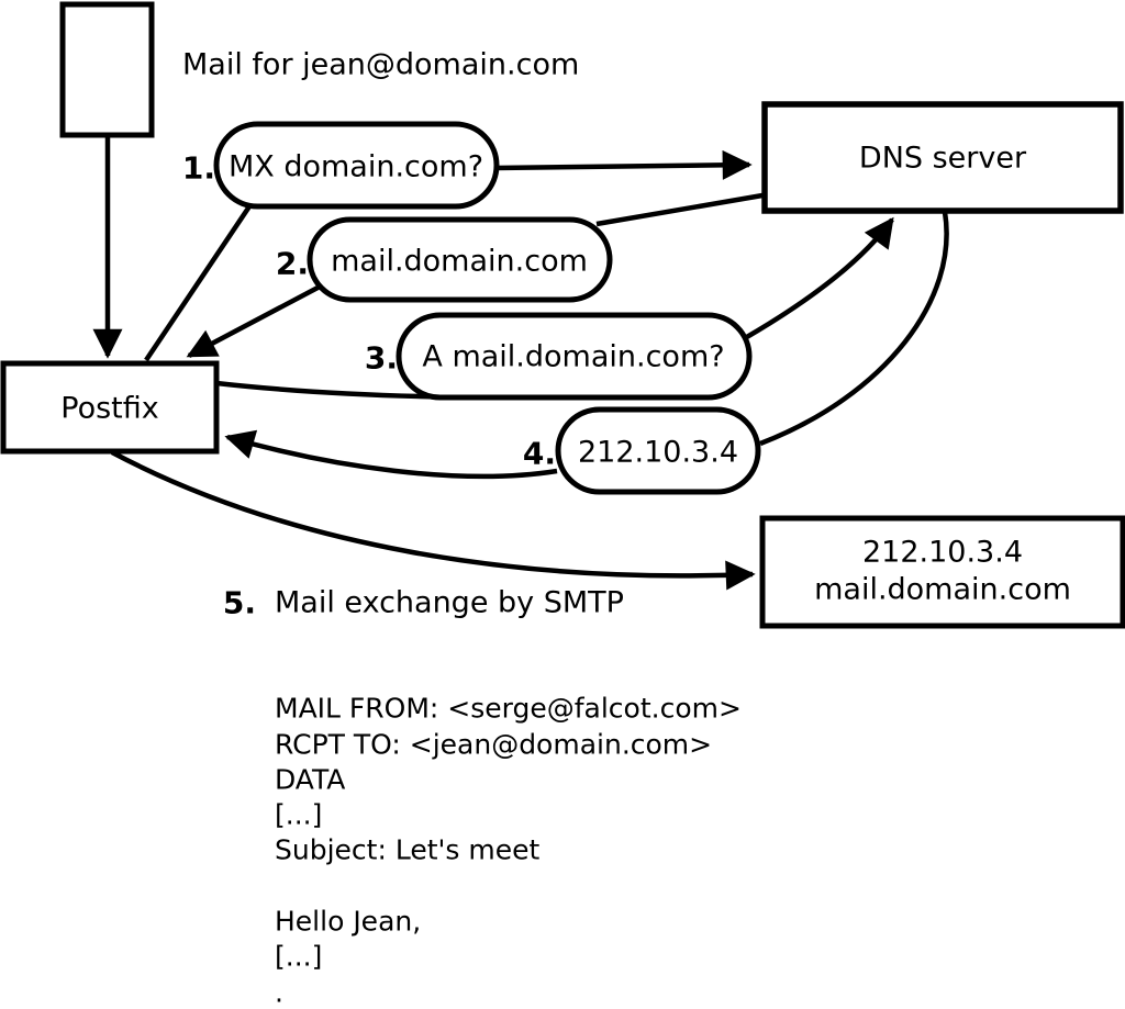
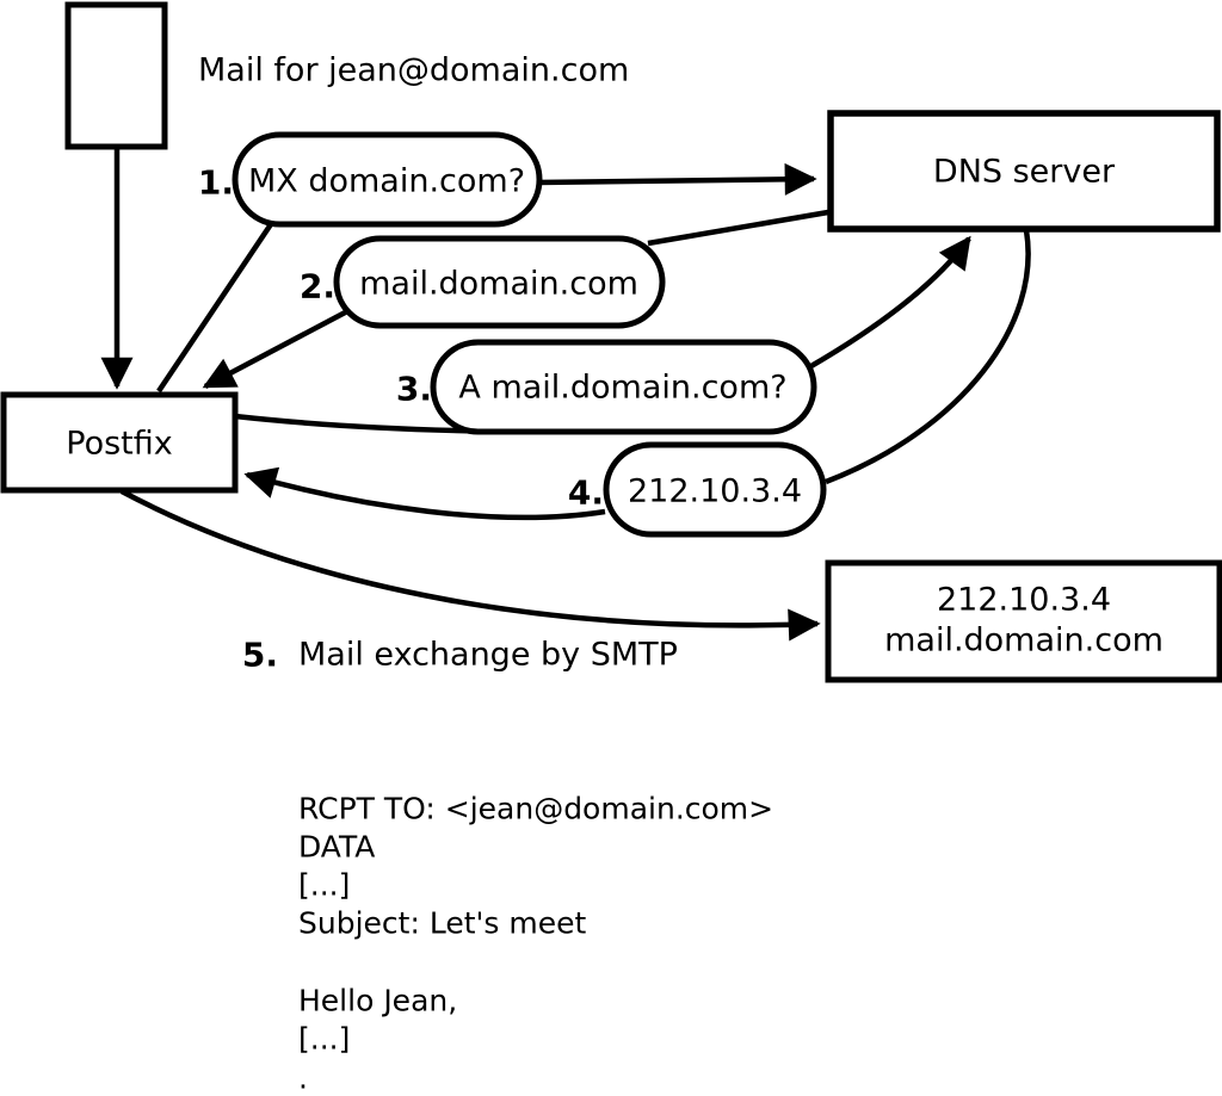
  Mail for jean@domain.com
  Postfix
  DNS server
  212.10.3.4
  mail.domain.com
  1.
  MX domain.com?
  2.
  mail.domain.com
  3.
  A mail.domain.com?
  4.
  212.10.3.4
  5.
  Mail exchange by SMTP
- MAIL FROM: <serge@falcot.com>
  RCPT TO: <jean@domain.com>
  DATA
  [...]
  Subject: Let's meet
  Hello Jean,
  [...]
  .
